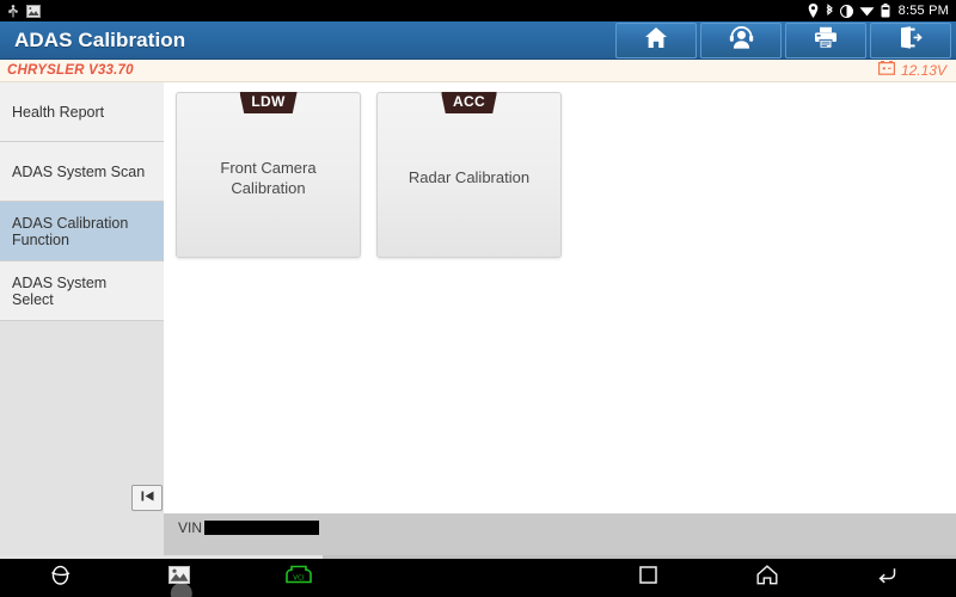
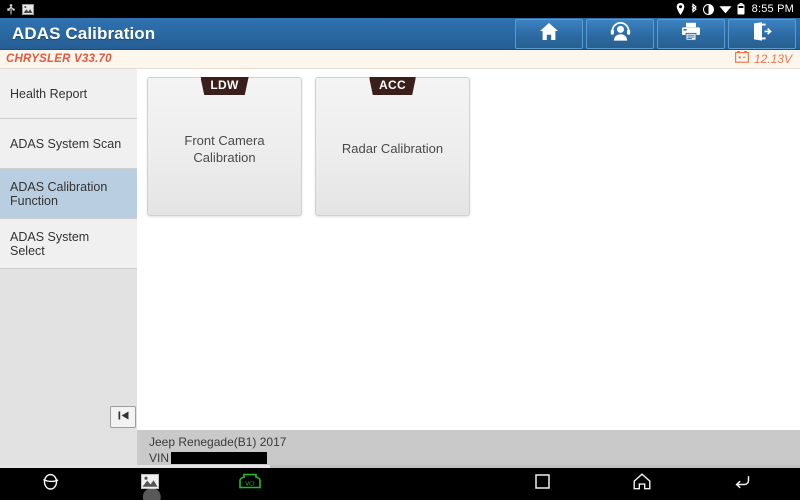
  8:55 PM
  ADAS Calibration
  CHRYSLER V33.70
  12.13V
  Health Report
  ADAS System Scan
  ADAS Calibration Function
  ADAS System Select
  LDW
  Front Camera Calibration
  ACC
  Radar Calibration
+ Jeep Renegade(B1) 2017
  VIN
